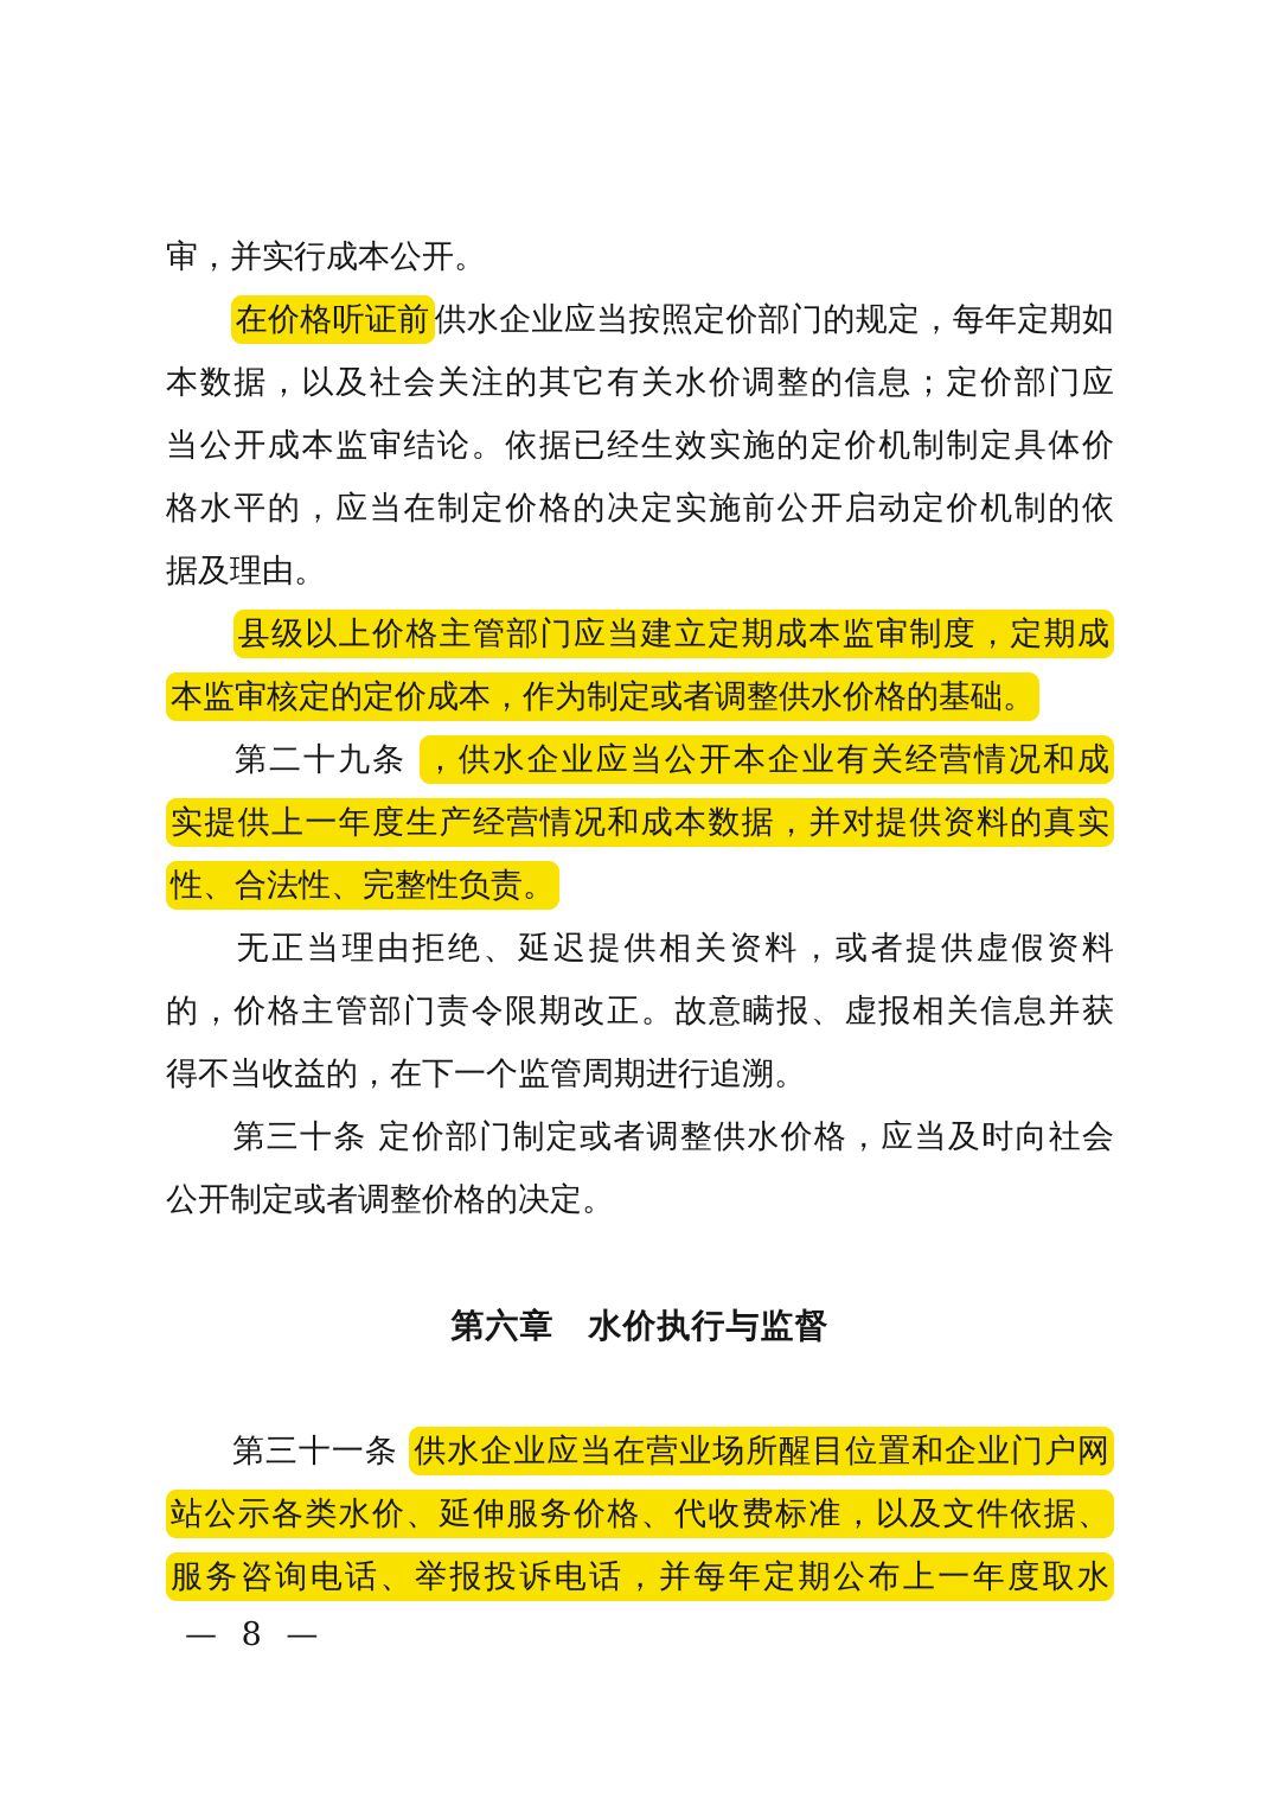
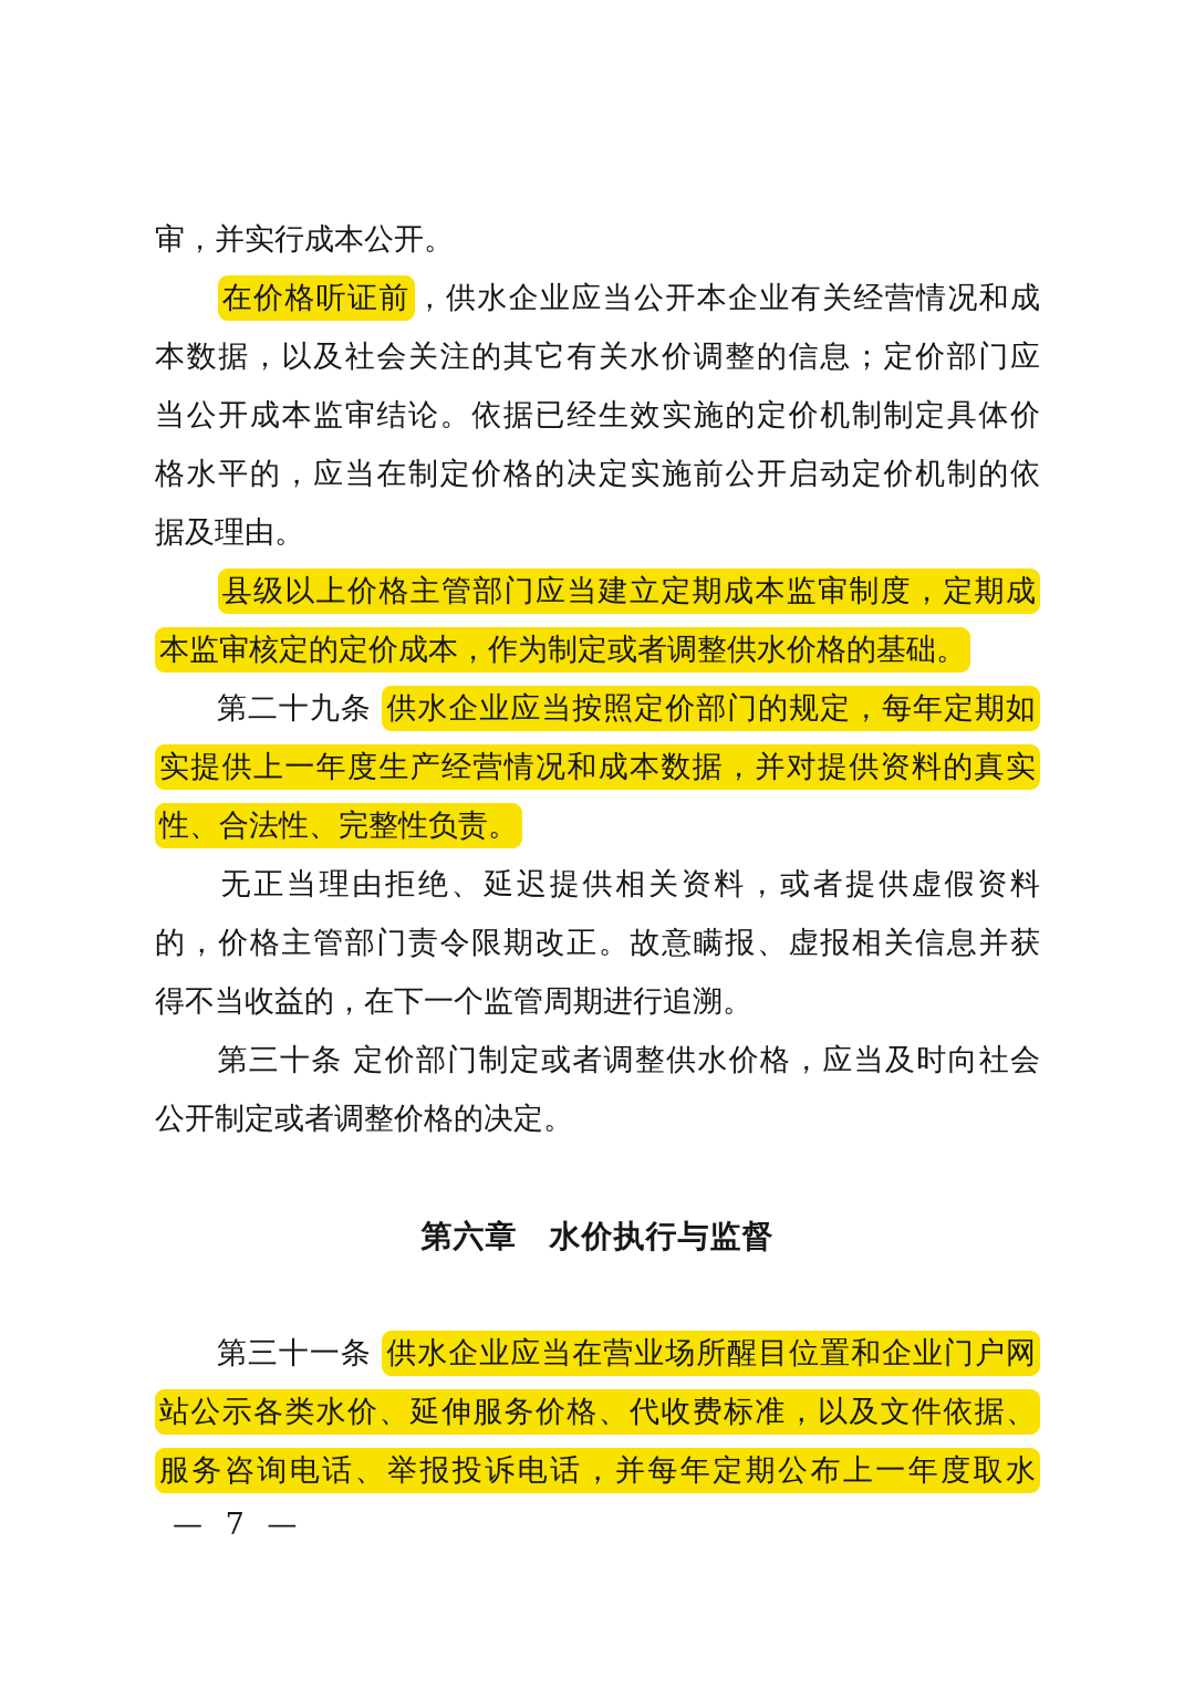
  审，并实行成本公开。
- 在价格听证前 供水企业应当按照定价部门的规定，每年定期如
+ 在价格听证前 ，供水企业应当公开本企业有关经营情况和成
  本数据，以及社会关注的其它有关水价调整的信息；定价部门应
  当公开成本监审结论。依据已经生效实施的定价机制制定具体价
  格水平的，应当在制定价格的决定实施前公开启动定价机制的依
  据及理由。
  县级以上价格主管部门应当建立定期成本监审制度，定期成
  本监审核定的定价成本，作为制定或者调整供水价格的基础。
- 第二十九条 ，供水企业应当公开本企业有关经营情况和成
+ 第二十九条 供水企业应当按照定价部门的规定，每年定期如
  实提供上一年度生产经营情况和成本数据，并对提供资料的真实
  性、合法性、完整性负责。
  无正当理由拒绝、延迟提供相关资料，或者提供虚假资料
  的，价格主管部门责令限期改正。故意瞒报、虚报相关信息并获
  得不当收益的，在下一个监管周期进行追溯。
  第三十条 定价部门制定或者调整供水价格，应当及时向社会
  公开制定或者调整价格的决定。
  第六章 水价执行与监督
  第三十一条 供水企业应当在营业场所醒目位置和企业门户网
  站公示各类水价、延伸服务价格、代收费标准，以及文件依据、
  服务咨询电话、举报投诉电话，并每年定期公布上一年度取水
- — 8 —
+ — 7 —
